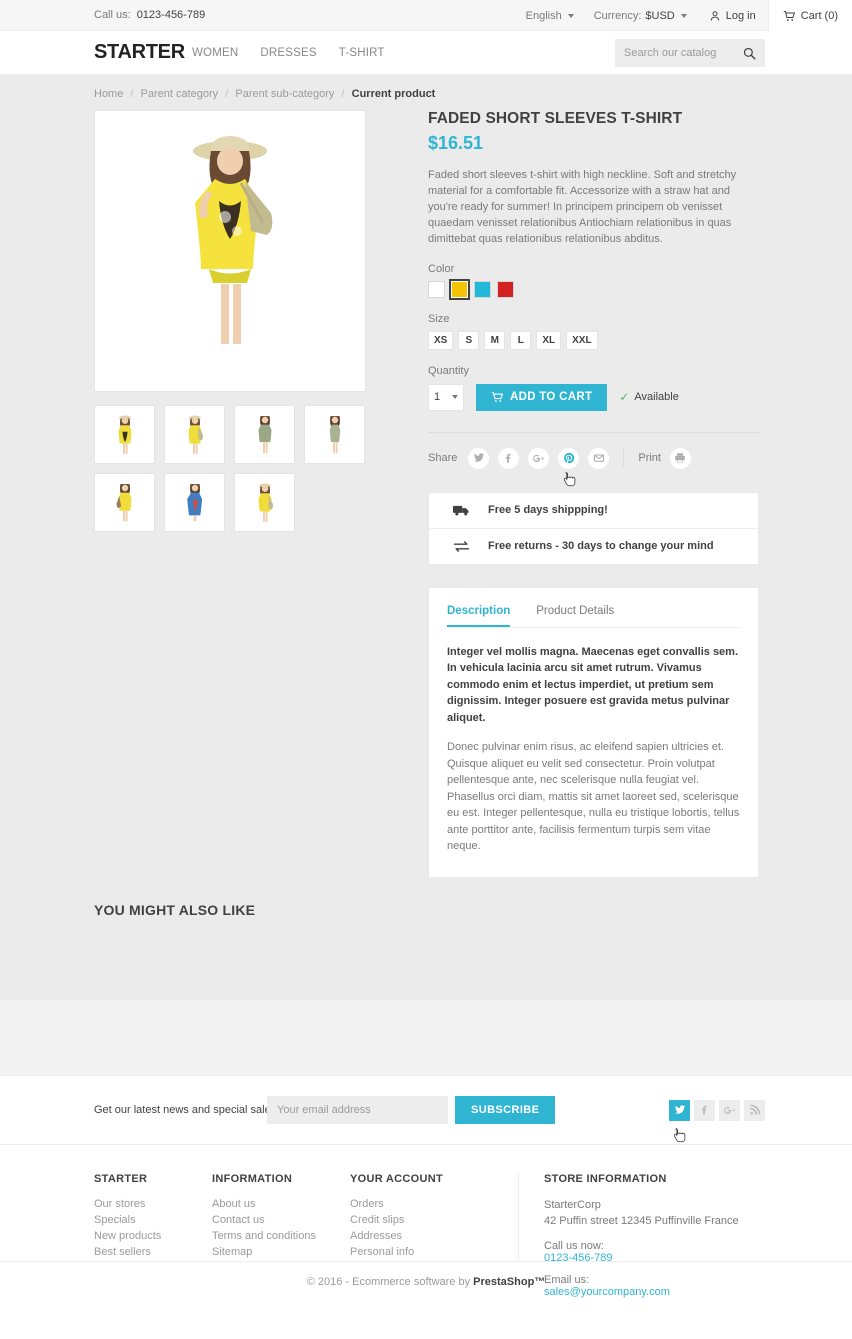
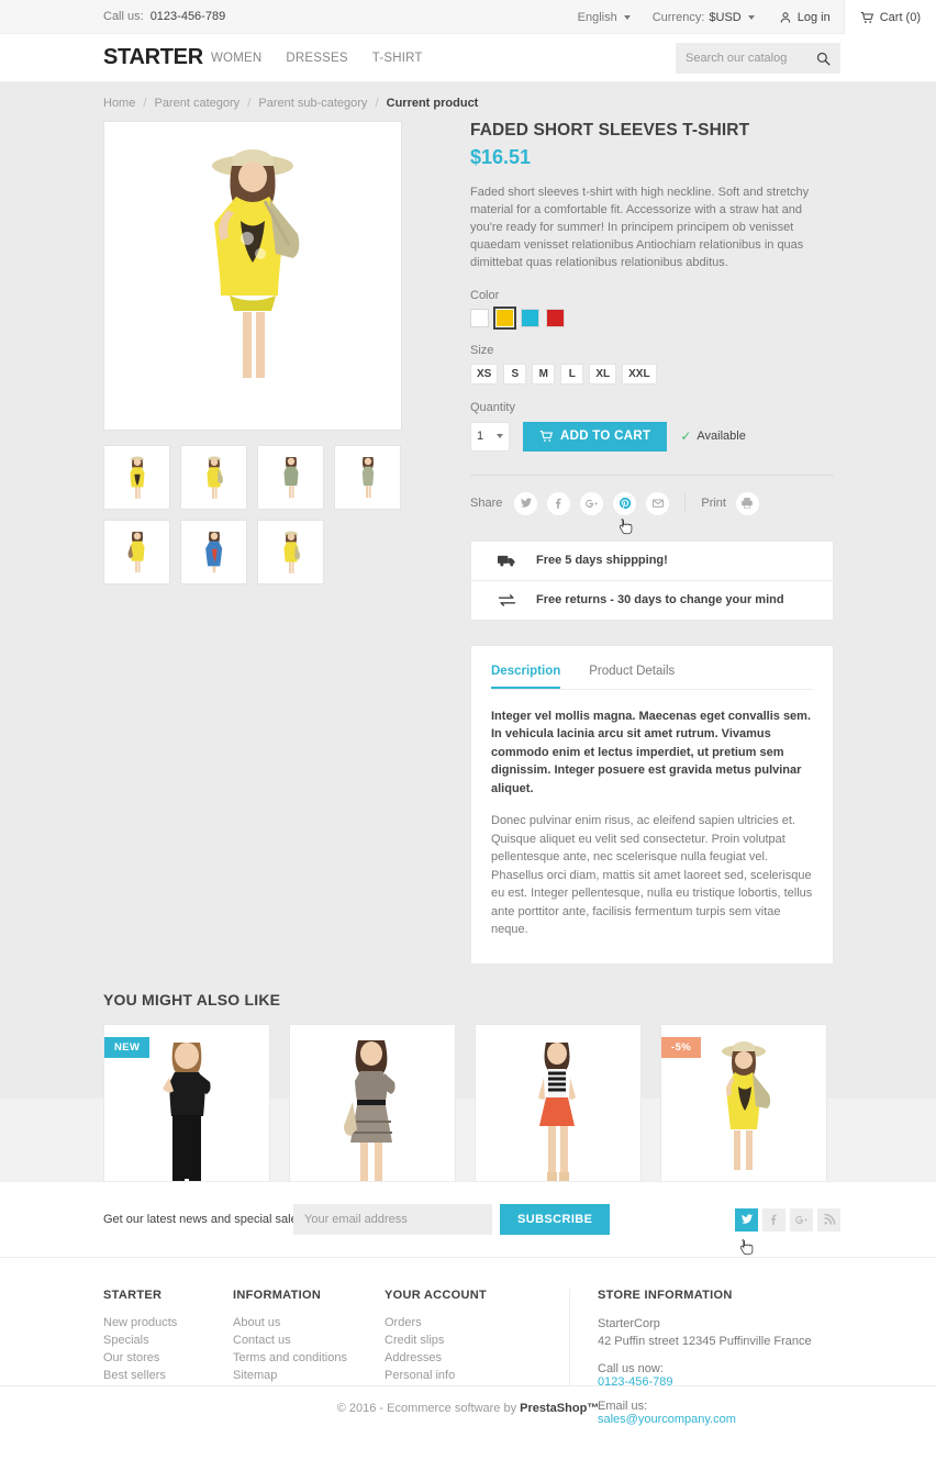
  Call us:
  0123-456-789
  English
  Currency:
  $USD
  Log in
  Cart (0)
  STARTER
  WOMEN
  DRESSES
  T-SHIRT
  Search our catalog
  Home / Parent category / Parent sub-category / Current product
  FADED SHORT SLEEVES T-SHIRT
  $16.51
  Faded short sleeves t-shirt with high neckline. Soft and stretchy material for a comfortable fit. Accessorize with a straw hat and you're ready for summer! In principem principem ob venisset quaedam venisset relationibus Antiochiam relationibus in quas dimittebat quas relationibus relationibus abditus.
  Color
  Size
  XS
  S
  M
  L
  XL
  XXL
  Quantity
  1
  ADD TO CART
  ✓
  Available
  Share
  Print
  Free 5 days shippping!
  Free returns - 30 days to change your mind
  Description
  Product Details
  Integer vel mollis magna. Maecenas eget convallis sem. In vehicula lacinia arcu sit amet rutrum. Vivamus commodo enim et lectus imperdiet, ut pretium sem dignissim. Integer posuere est gravida metus pulvinar aliquet.
  Donec pulvinar enim risus, ac eleifend sapien ultricies et. Quisque aliquet eu velit sed consectetur. Proin volutpat pellentesque ante, nec scelerisque nulla feugiat vel. Phasellus orci diam, mattis sit amet laoreet sed, scelerisque eu est. Integer pellentesque, nulla eu tristique lobortis, tellus ante porttitor ante, facilisis fermentum turpis sem vitae neque.
  YOU MIGHT ALSO LIKE
+ NEW
+ -5%
  Get our latest news and special sal
  Your email address
  SUBSCRIBE
  STARTER
- Our stores
+ New products
  Specials
- New products
+ Our stores
  Best sellers
  INFORMATION
  About us
  Contact us
  Terms and conditions
  Sitemap
  YOUR ACCOUNT
  Orders
  Credit slips
  Addresses
  Personal info
  STORE INFORMATION
  StarterCorp
  42 Puffin street 12345 Puffinville France
  Call us now:
  0123-456-789
  Email us:
  sales@yourcompany.com
  © 2016 - Ecommerce software by PrestaShop™
